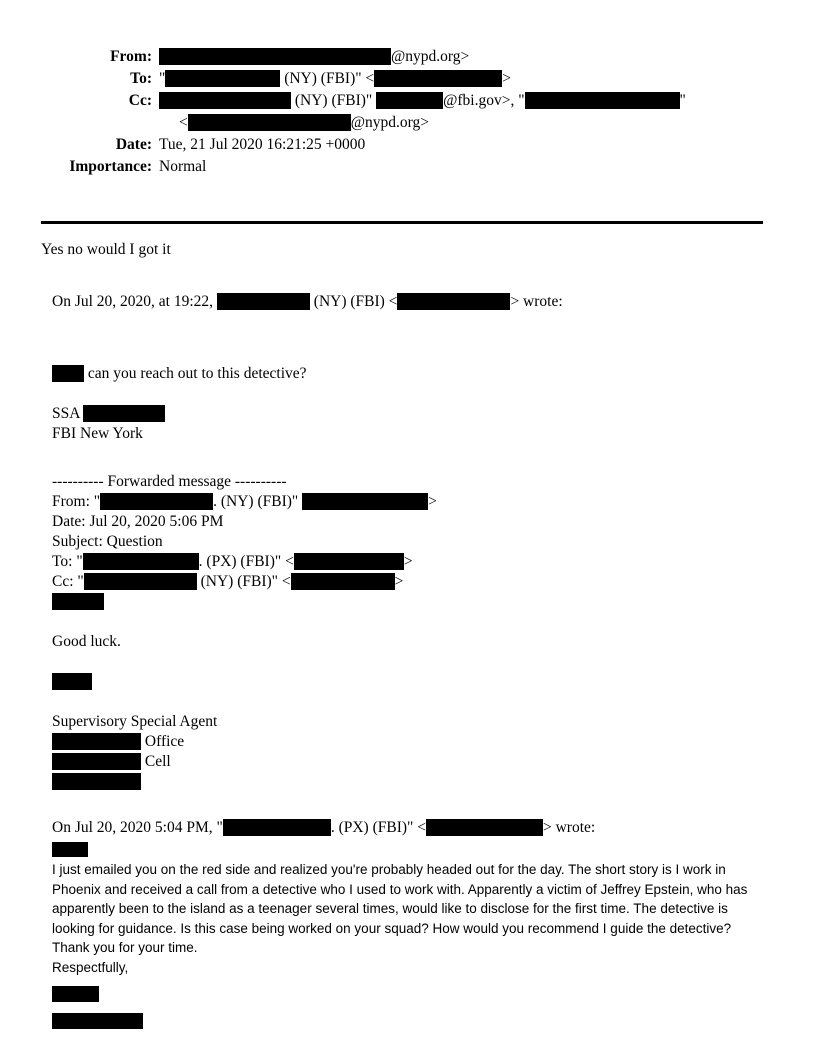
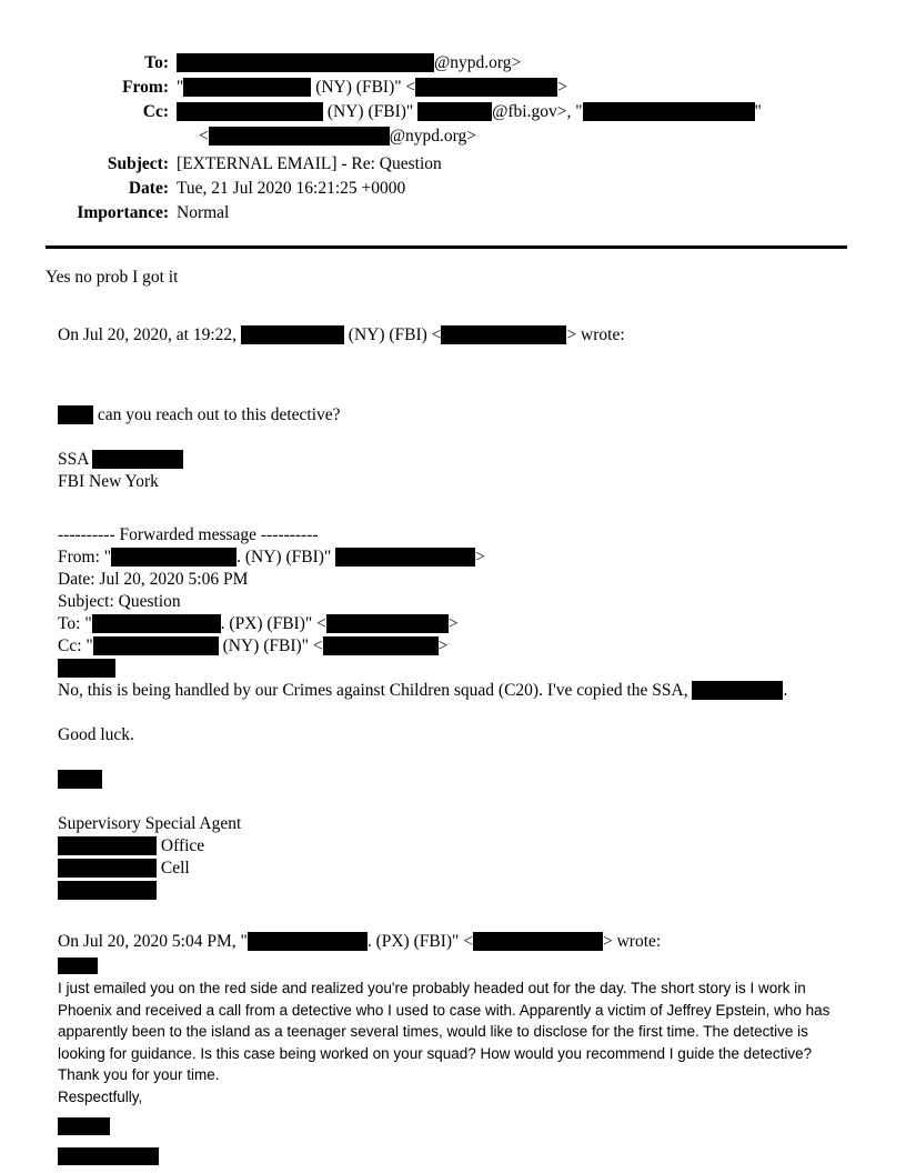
- From:
+ To:
  @nypd.org>
- To:
+ From:
  " (NY) (FBI)" < >
  Cc:
  (NY) (FBI)" @fbi.gov>, " "
  < @nypd.org>
+ Subject:
+ [EXTERNAL EMAIL] - Re: Question
  Date:
  Tue, 21 Jul 2020 16:21:25 +0000
  Importance:
  Normal
- Yes no would I got it
+ Yes no prob I got it
  On Jul 20, 2020, at 19:22, (NY) (FBI) < > wrote:
  can you reach out to this detective?
  SSA
  FBI New York
  ---------- Forwarded message ----------
  From: " . (NY) (FBI)" >
  Date: Jul 20, 2020 5:06 PM
  Subject: Question
  To: " . (PX) (FBI)" < >
  Cc: " (NY) (FBI)" < >
+ No, this is being handled by our Crimes against Children squad (C20). I've copied the SSA, .
  Good luck.
  Supervisory Special Agent
  Office
  Cell
  On Jul 20, 2020 5:04 PM, " . (PX) (FBI)" < > wrote:
- I just emailed you on the red side and realized you're probably headed out for the day. The short story is I work in Phoenix and received a call from a detective who I used to work with. Apparently a victim of Jeffrey Epstein, who has apparently been to the island as a teenager several times, would like to disclose for the first time. The detective is looking for guidance. Is this case being worked on your squad? How would you recommend I guide the detective? Thank you for your time.
+ I just emailed you on the red side and realized you're probably headed out for the day. The short story is I work in Phoenix and received a call from a detective who I used to case with. Apparently a victim of Jeffrey Epstein, who has apparently been to the island as a teenager several times, would like to disclose for the first time. The detective is looking for guidance. Is this case being worked on your squad? How would you recommend I guide the detective? Thank you for your time.
  Respectfully,
